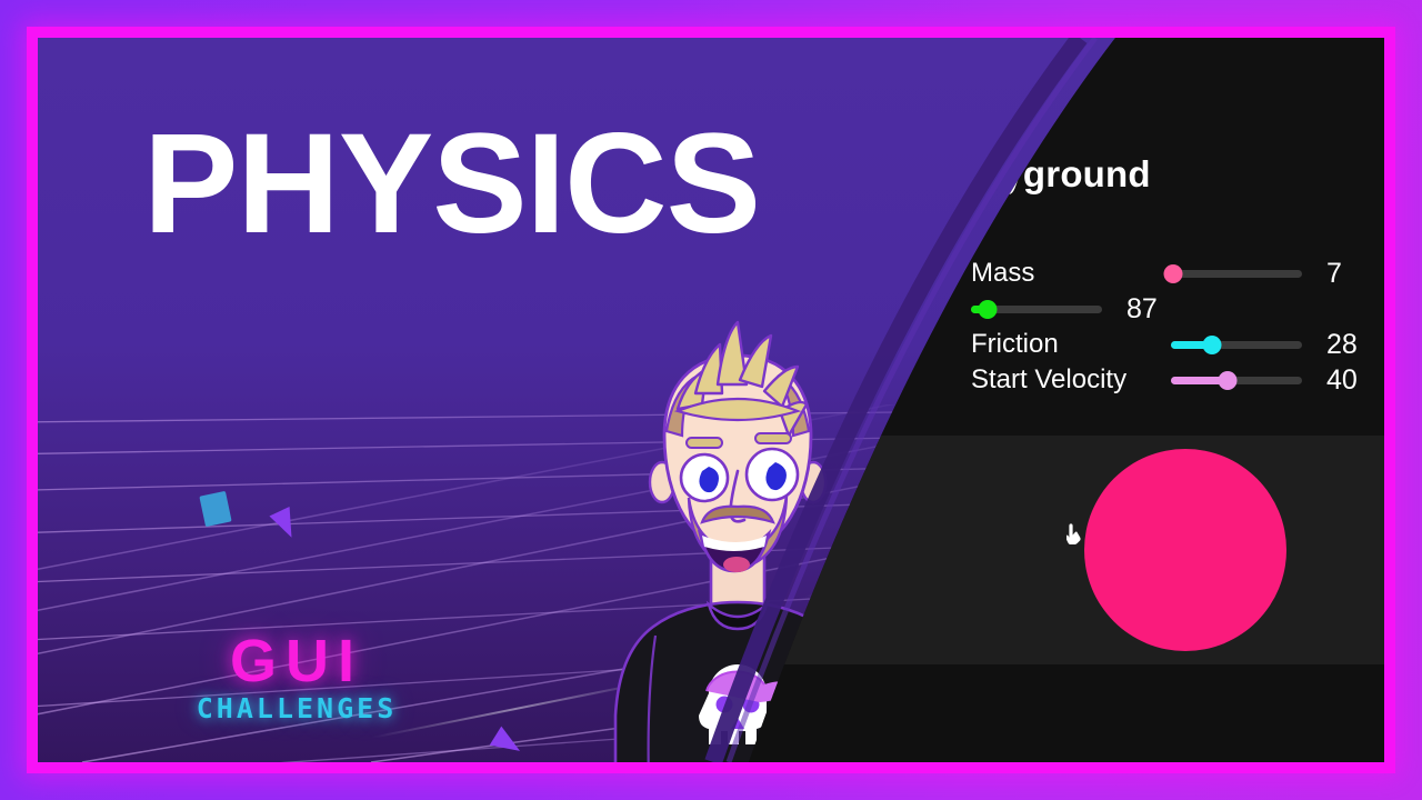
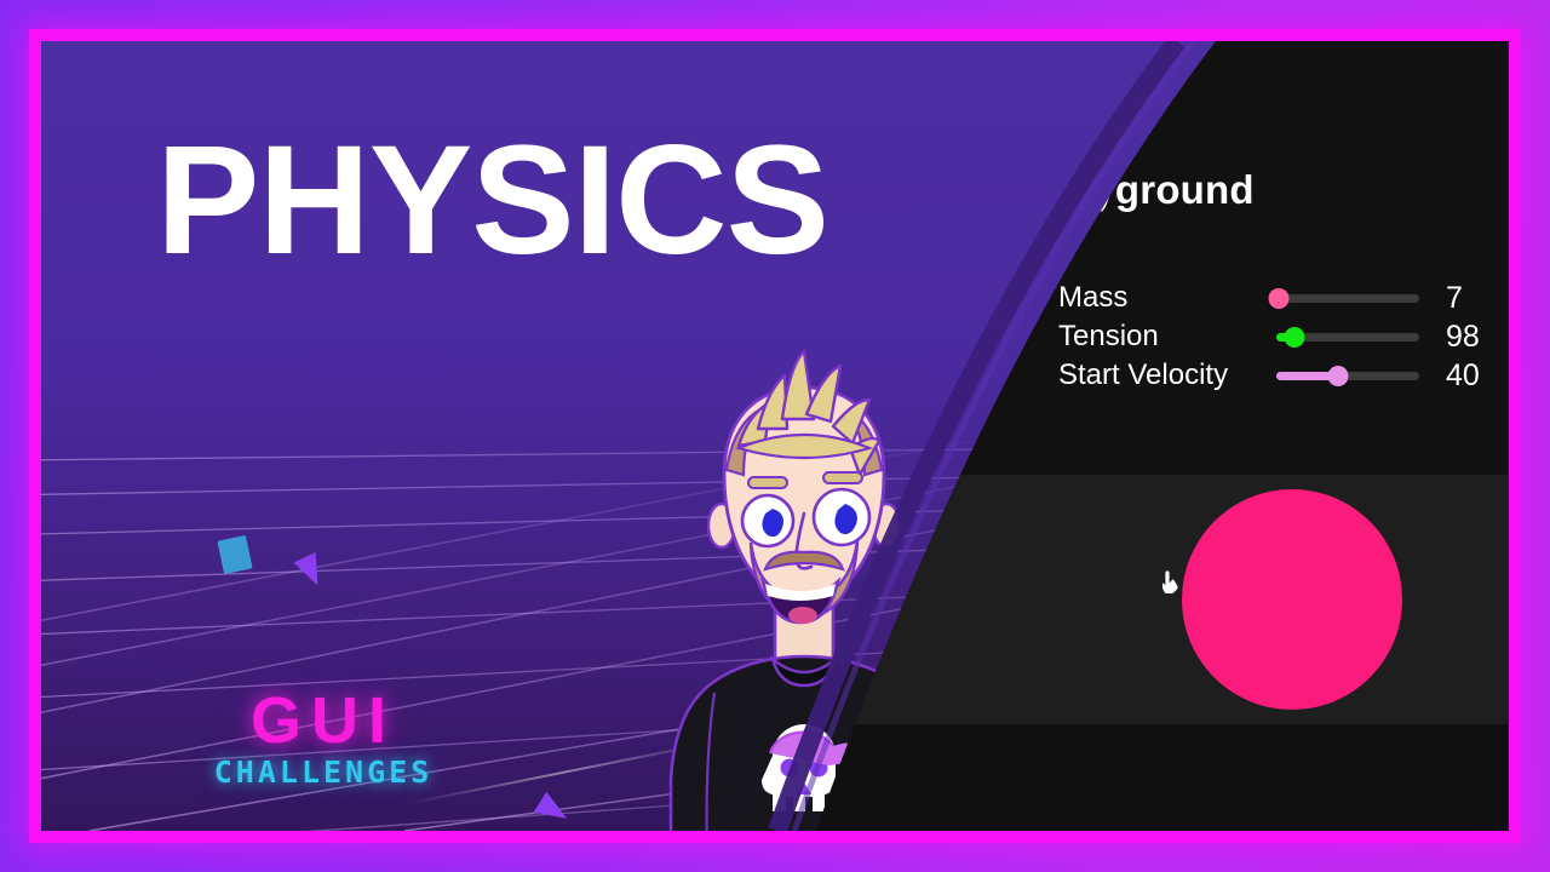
  PHYSICS
  GUI
  CHALLENGES
  Mass
  7
+ Tension
- 87
+ 98
- Friction
- 28
  Start Velocity
  40
